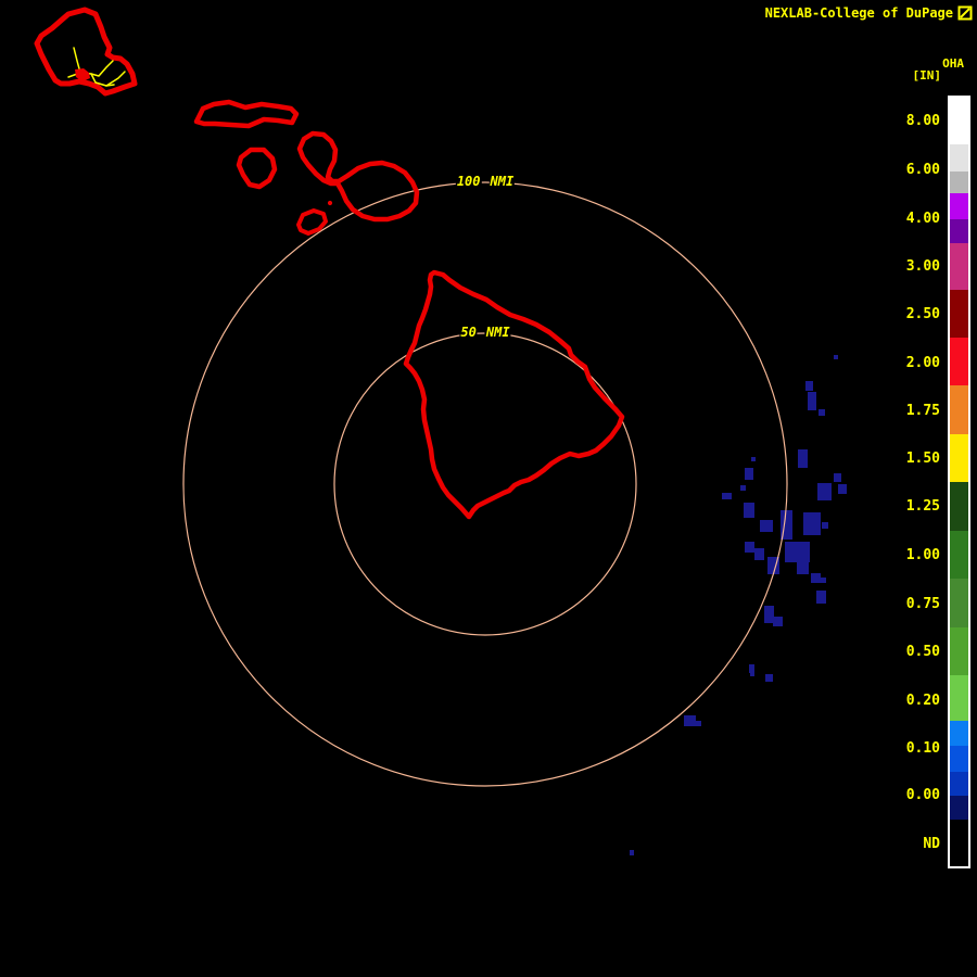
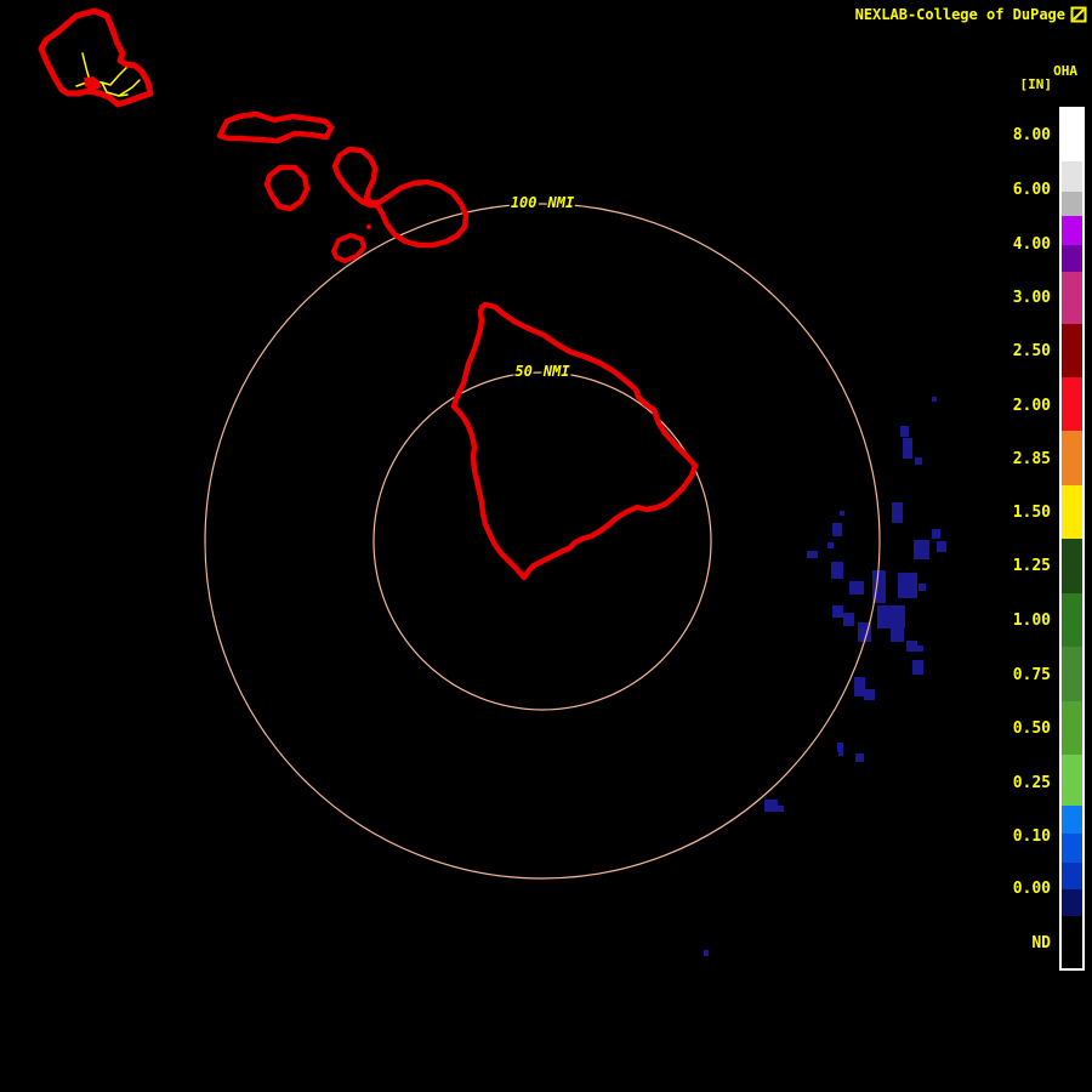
  100
  NMI
  50
  NMI
  NEXLAB-College of DuPage
  OHA
  [IN]
  8.00
  6.00
  4.00
  3.00
  2.50
  2.00
- 1.75
+ 2.85
  1.50
  1.25
  1.00
  0.75
  0.50
- 0.20
+ 0.25
  0.10
  0.00
  ND
